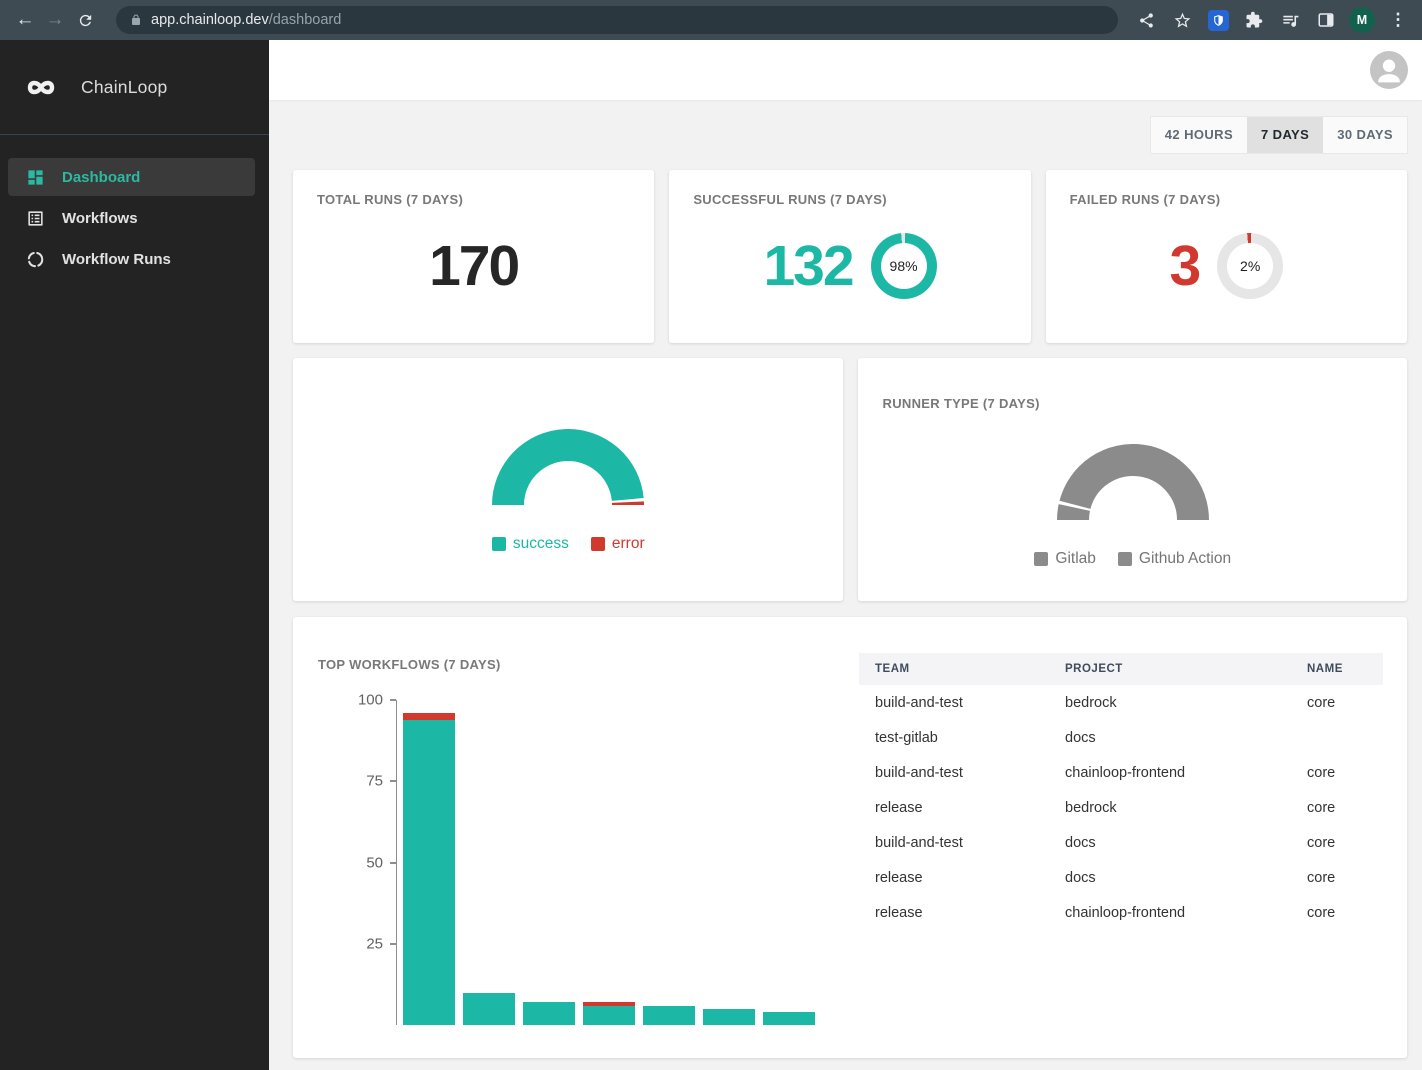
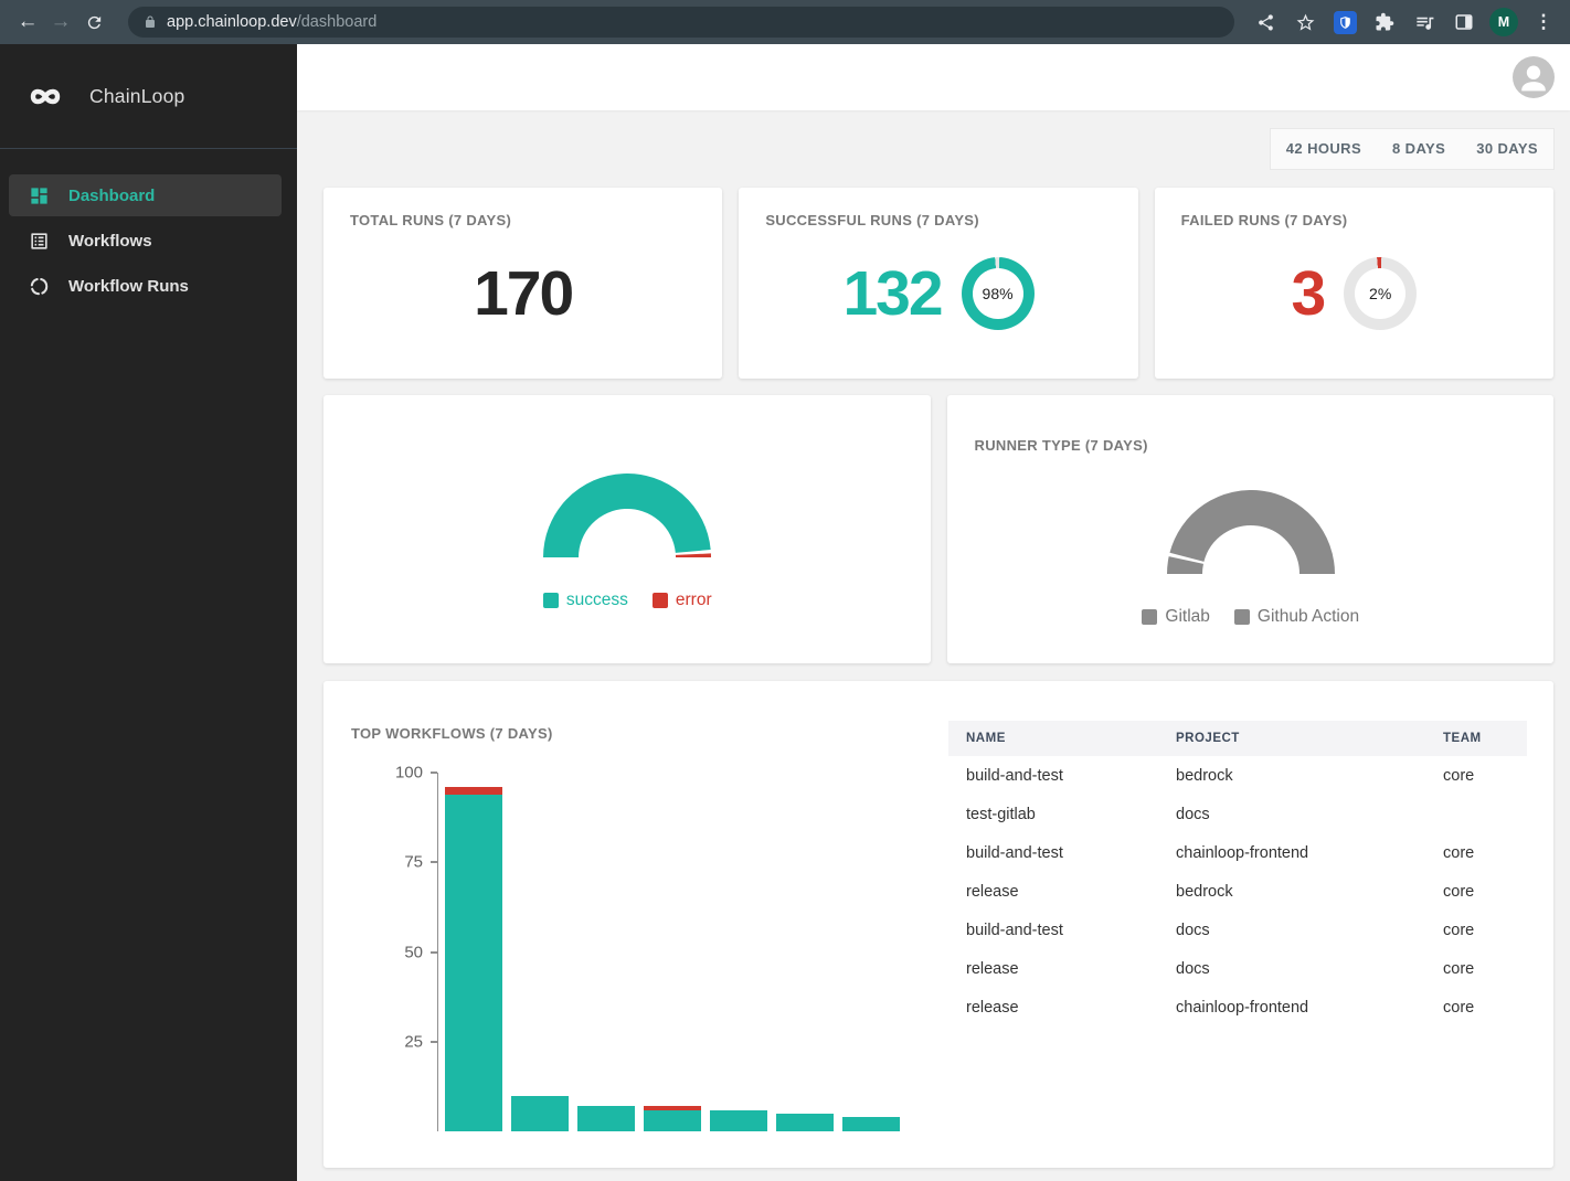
  ←
  →
  app.chainloop.dev/dashboard
  M
  ⋮
  ChainLoop
  Dashboard
  Workflows
  Workflow Runs
  42 HOURS
- 7 DAYS
+ 8 DAYS
  30 DAYS
  TOTAL RUNS (7 DAYS)
  170
  SUCCESSFUL RUNS (7 DAYS)
  132
  98%
  FAILED RUNS (7 DAYS)
  3
  2%
  success
  error
  RUNNER TYPE (7 DAYS)
  Gitlab
  Github Action
  TOP WORKFLOWS (7 DAYS)
  25
  50
  75
  100
- TEAM
+ NAME
  PROJECT
- NAME
+ TEAM
  build-and-test
  bedrock
  core
  test-gitlab
  docs
  build-and-test
  chainloop-frontend
  core
  release
  bedrock
  core
  build-and-test
  docs
  core
  release
  docs
  core
  release
  chainloop-frontend
  core
